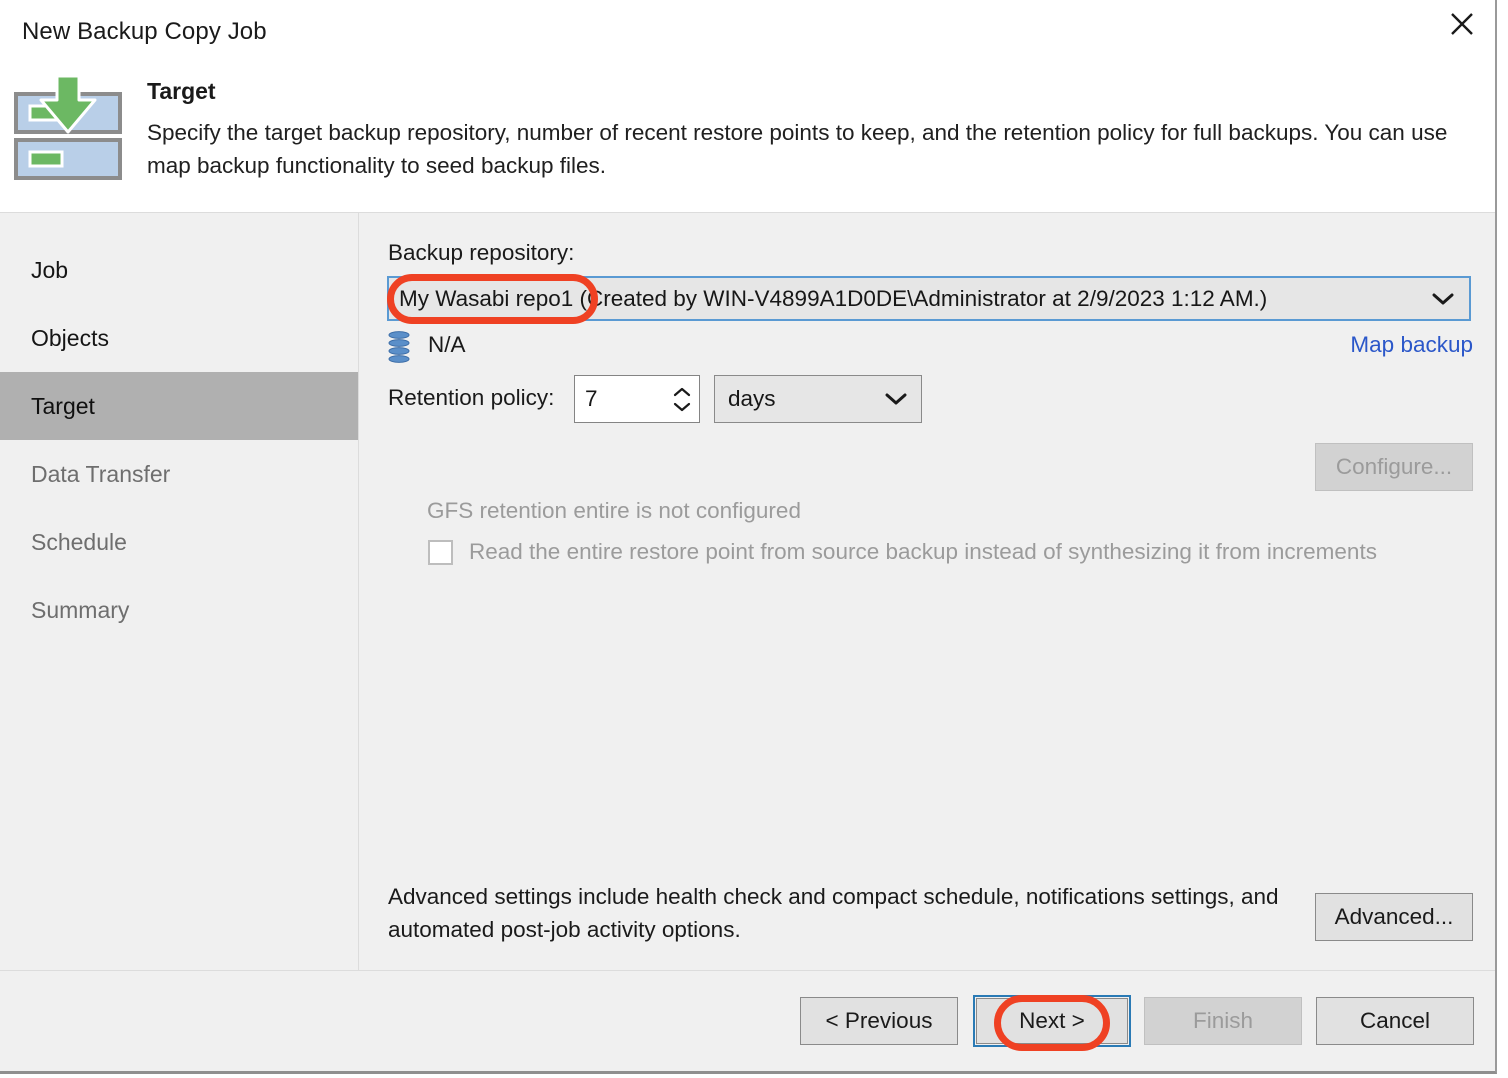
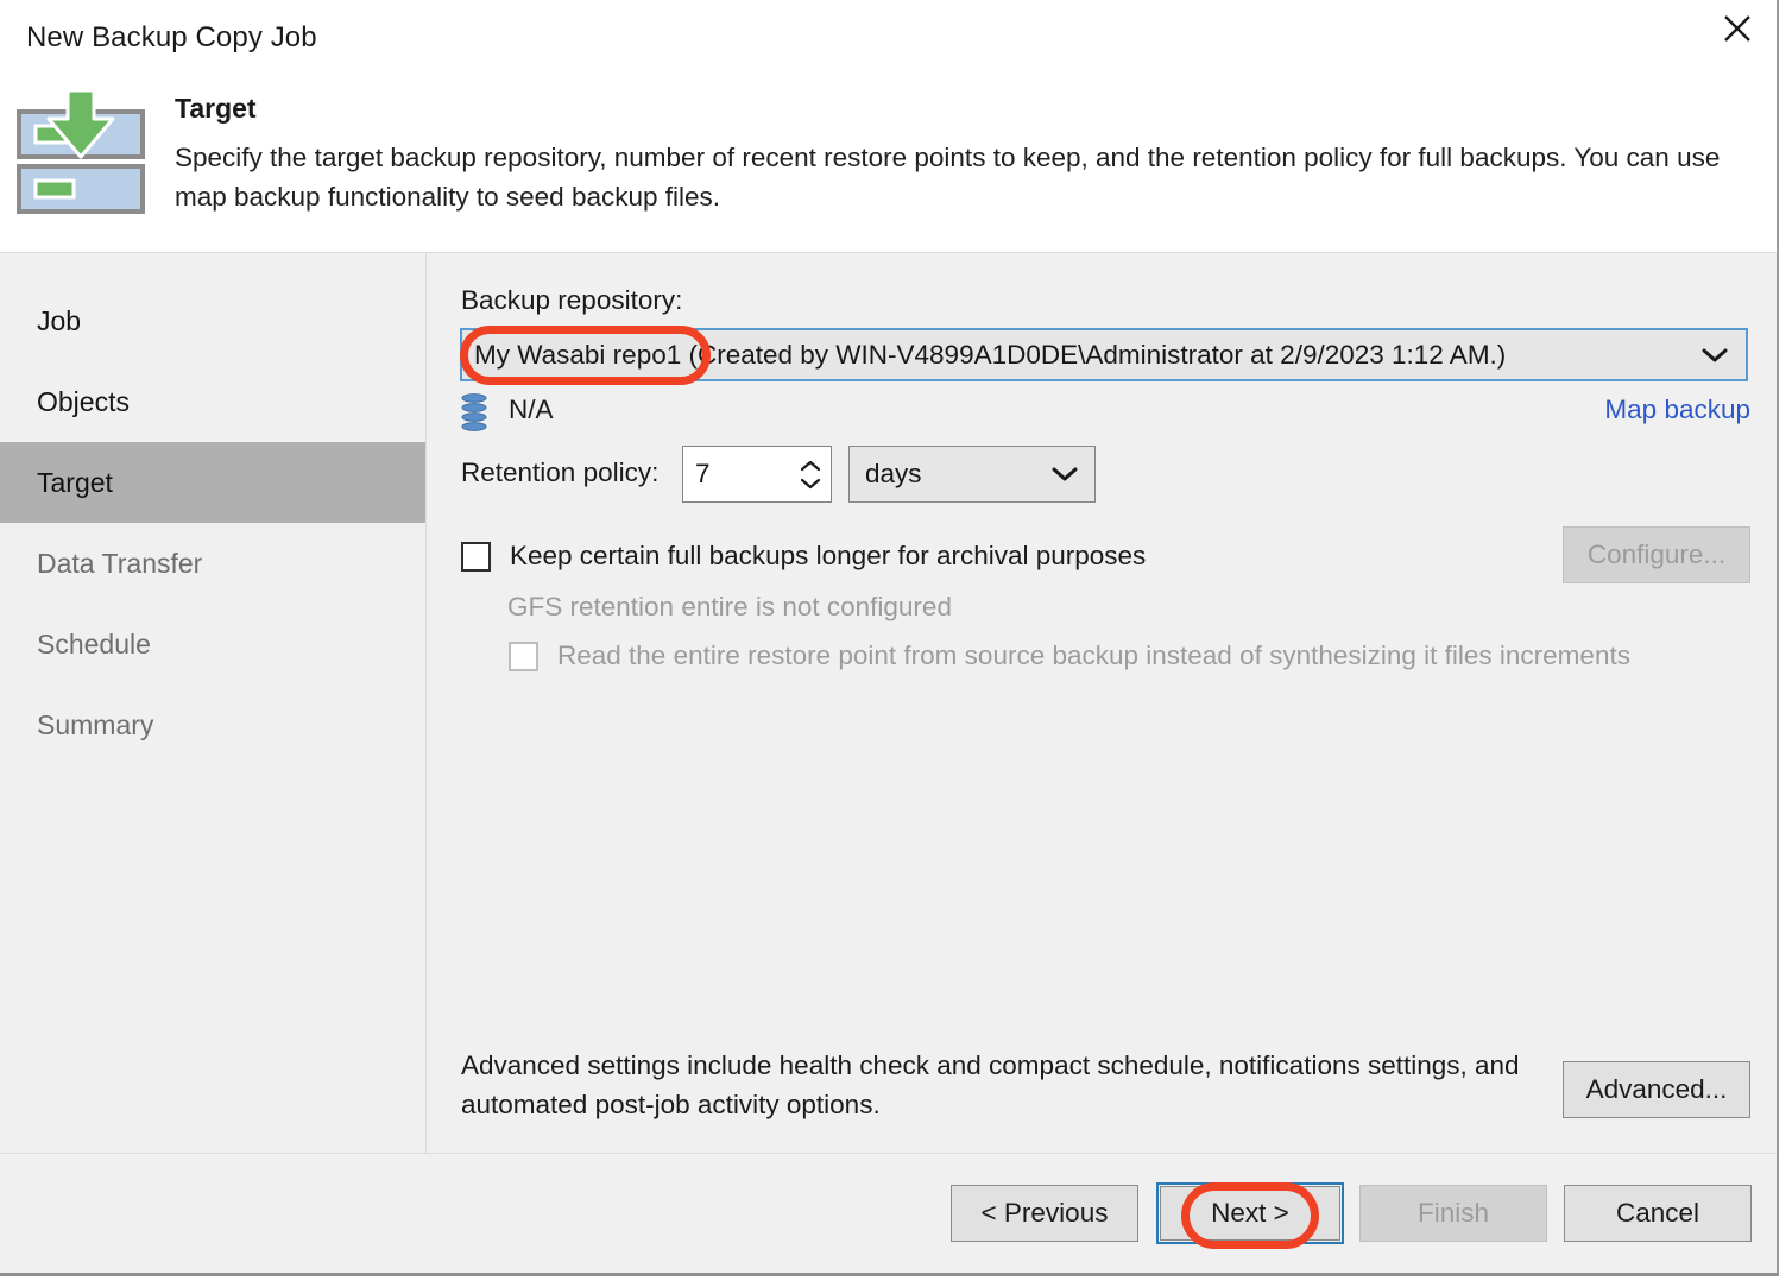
  New Backup Copy Job
  Target
  Specify the target backup repository, number of recent restore points to keep, and the retention policy for full backups. You can use map backup functionality to seed backup files.
  Job
  Objects
  Target
  Data Transfer
  Schedule
  Summary
  Backup repository:
  My Wasabi repo1 (Created by WIN-V4899A1D0DE\Administrator at 2/9/2023 1:12 AM.)
  N/A
  Map backup
  Retention policy:
  7
  days
+ Keep certain full backups longer for archival purposes
  GFS retention entire is not configured
- Read the entire restore point from source backup instead of synthesizing it from increments
+ Read the entire restore point from source backup instead of synthesizing it files increments
  Configure...
  Advanced settings include health check and compact schedule, notifications settings, and automated post-job activity options.
  Advanced...
  < Previous
  Next >
  Finish
  Cancel
